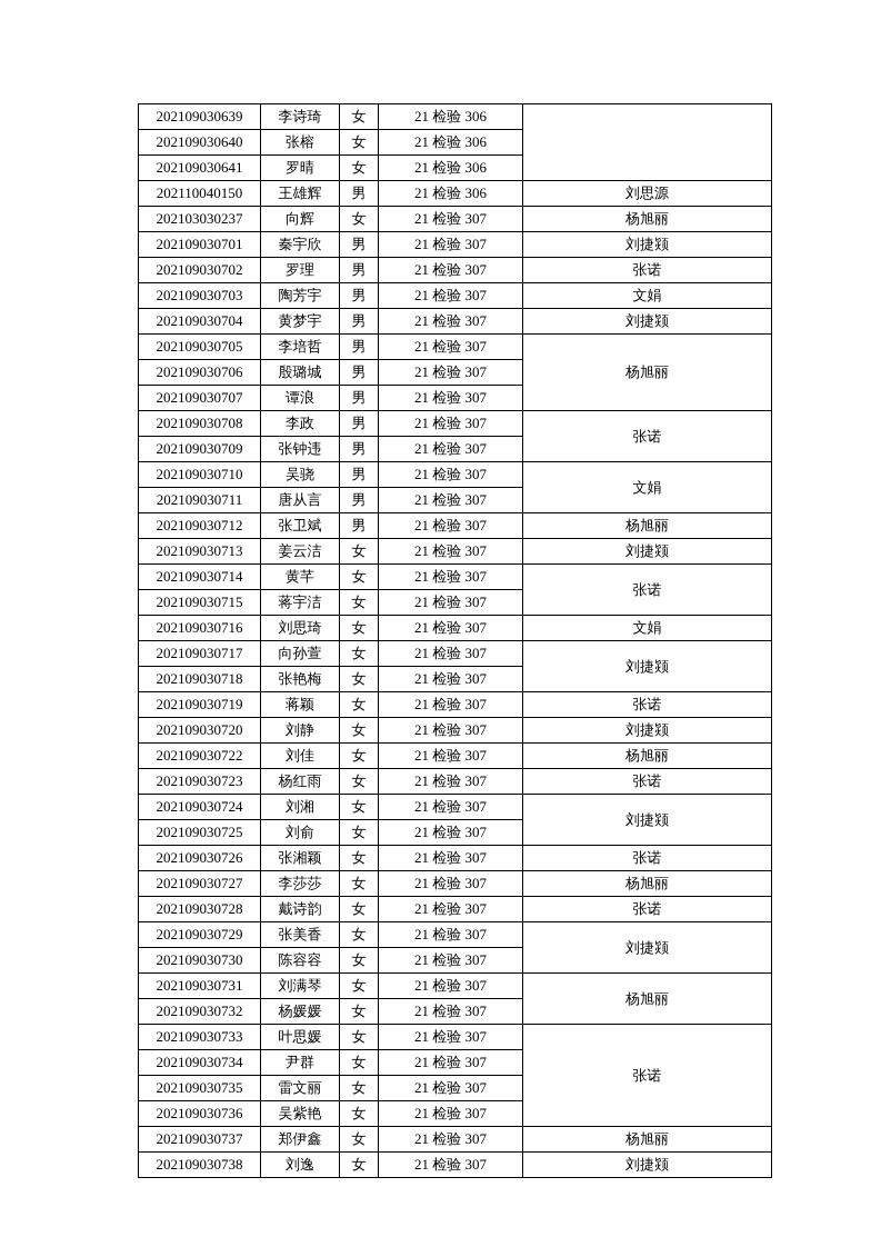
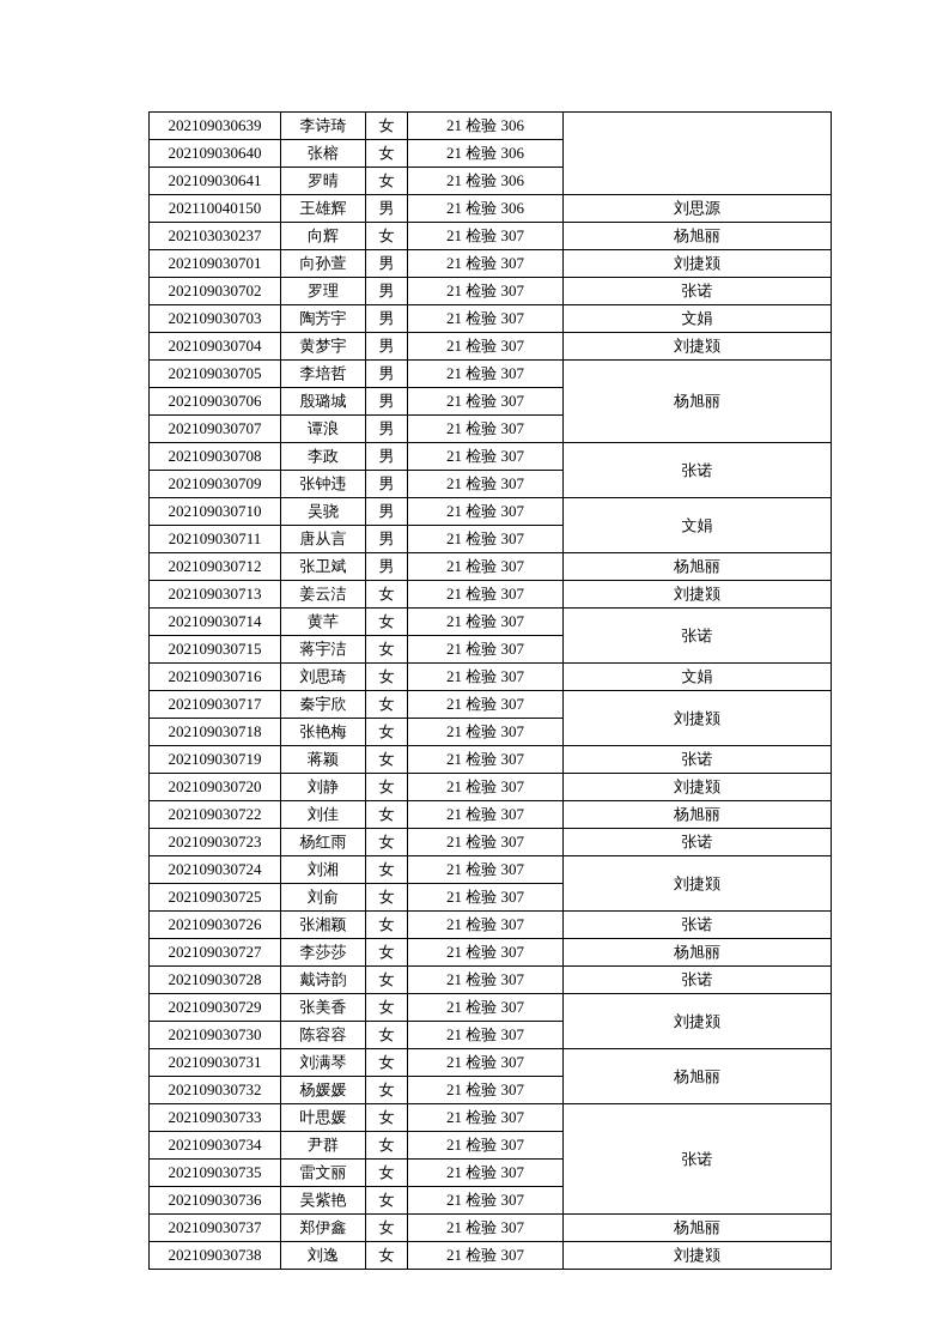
  202109030639	李诗琦	女	21 检验 306
  202109030640	张榕	女	21 检验 306
  202109030641	罗晴	女	21 检验 306
  202110040150	王雄辉	男	21 检验 306	刘思源
  202103030237	向辉	女	21 检验 307	杨旭丽
- 202109030701	秦宇欣	男	21 检验 307	刘捷颎
+ 202109030701	向孙萱	男	21 检验 307	刘捷颎
  202109030702	罗理	男	21 检验 307	张诺
  202109030703	陶芳宇	男	21 检验 307	文娟
  202109030704	黄梦宇	男	21 检验 307	刘捷颎
  202109030705	李培哲	男	21 检验 307	杨旭丽
  202109030706	殷璐城	男	21 检验 307
  202109030707	谭浪	男	21 检验 307
  202109030708	李政	男	21 检验 307	张诺
  202109030709	张钟违	男	21 检验 307
  202109030710	吴骁	男	21 检验 307	文娟
  202109030711	唐从言	男	21 检验 307
  202109030712	张卫斌	男	21 检验 307	杨旭丽
  202109030713	姜云洁	女	21 检验 307	刘捷颎
  202109030714	黄芊	女	21 检验 307	张诺
  202109030715	蒋宇洁	女	21 检验 307
  202109030716	刘思琦	女	21 检验 307	文娟
- 202109030717	向孙萱	女	21 检验 307	刘捷颎
+ 202109030717	秦宇欣	女	21 检验 307	刘捷颎
  202109030718	张艳梅	女	21 检验 307
  202109030719	蒋颖	女	21 检验 307	张诺
  202109030720	刘静	女	21 检验 307	刘捷颎
  202109030722	刘佳	女	21 检验 307	杨旭丽
  202109030723	杨红雨	女	21 检验 307	张诺
  202109030724	刘湘	女	21 检验 307	刘捷颎
  202109030725	刘俞	女	21 检验 307
  202109030726	张湘颖	女	21 检验 307	张诺
  202109030727	李莎莎	女	21 检验 307	杨旭丽
  202109030728	戴诗韵	女	21 检验 307	张诺
  202109030729	张美香	女	21 检验 307	刘捷颎
  202109030730	陈容容	女	21 检验 307
  202109030731	刘满琴	女	21 检验 307	杨旭丽
  202109030732	杨媛媛	女	21 检验 307
  202109030733	叶思媛	女	21 检验 307	张诺
  202109030734	尹群	女	21 检验 307
  202109030735	雷文丽	女	21 检验 307
  202109030736	吴紫艳	女	21 检验 307
  202109030737	郑伊鑫	女	21 检验 307	杨旭丽
  202109030738	刘逸	女	21 检验 307	刘捷颎
